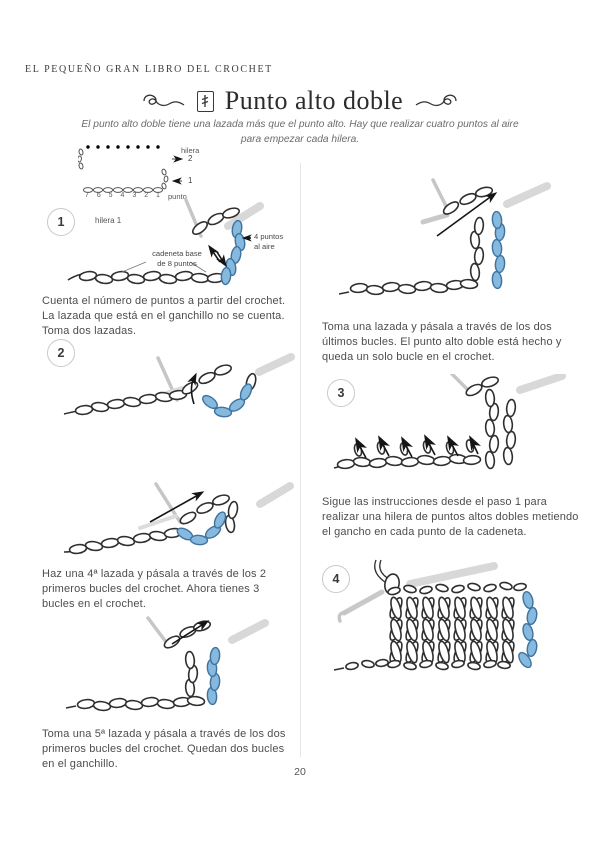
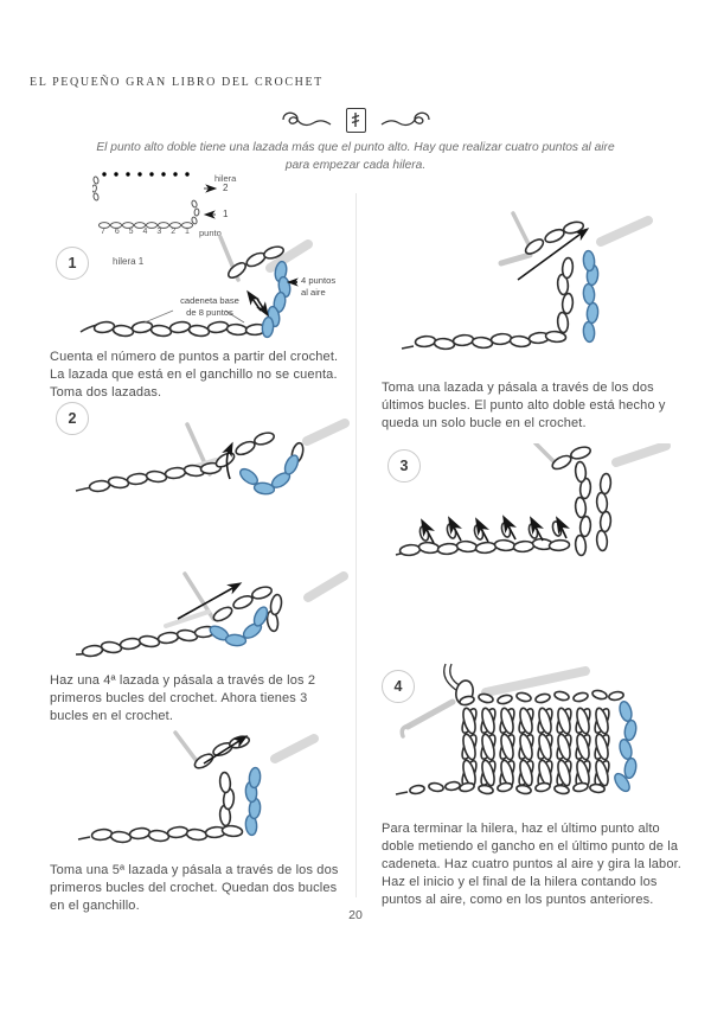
  EL PEQUEÑO GRAN LIBRO DEL CROCHET
- Punto alto doble
  El punto alto doble tiene una lazada más que el punto alto. Hay que realizar cuatro puntos al aire para empezar cada hilera.
  hilera
  2
  1
  punto
  1
  hilera 1
  cadeneta base
  de 8 puntos
  4 puntos
  al aire
  Cuenta el número de puntos a partir del crochet. La lazada que está en el ganchillo no se cuenta. Toma dos lazadas.
  2
  Haz una 4ª lazada y pásala a través de los 2 primeros bucles del crochet. Ahora tienes 3 bucles en el crochet.
  Toma una 5ª lazada y pásala a través de los dos primeros bucles del crochet. Quedan dos bucles en el ganchillo.
  Toma una lazada y pásala a través de los dos últimos bucles. El punto alto doble está hecho y queda un solo bucle en el crochet.
  3
- Sigue las instrucciones desde el paso 1 para realizar una hilera de puntos altos dobles metiendo el gancho en cada punto de la cadeneta.
  4
+ Para terminar la hilera, haz el último punto alto doble metiendo el gancho en el último punto de la cadeneta. Haz cuatro puntos al aire y gira la labor. Haz el inicio y el final de la hilera contando los puntos al aire, como en los puntos anteriores.
  20
